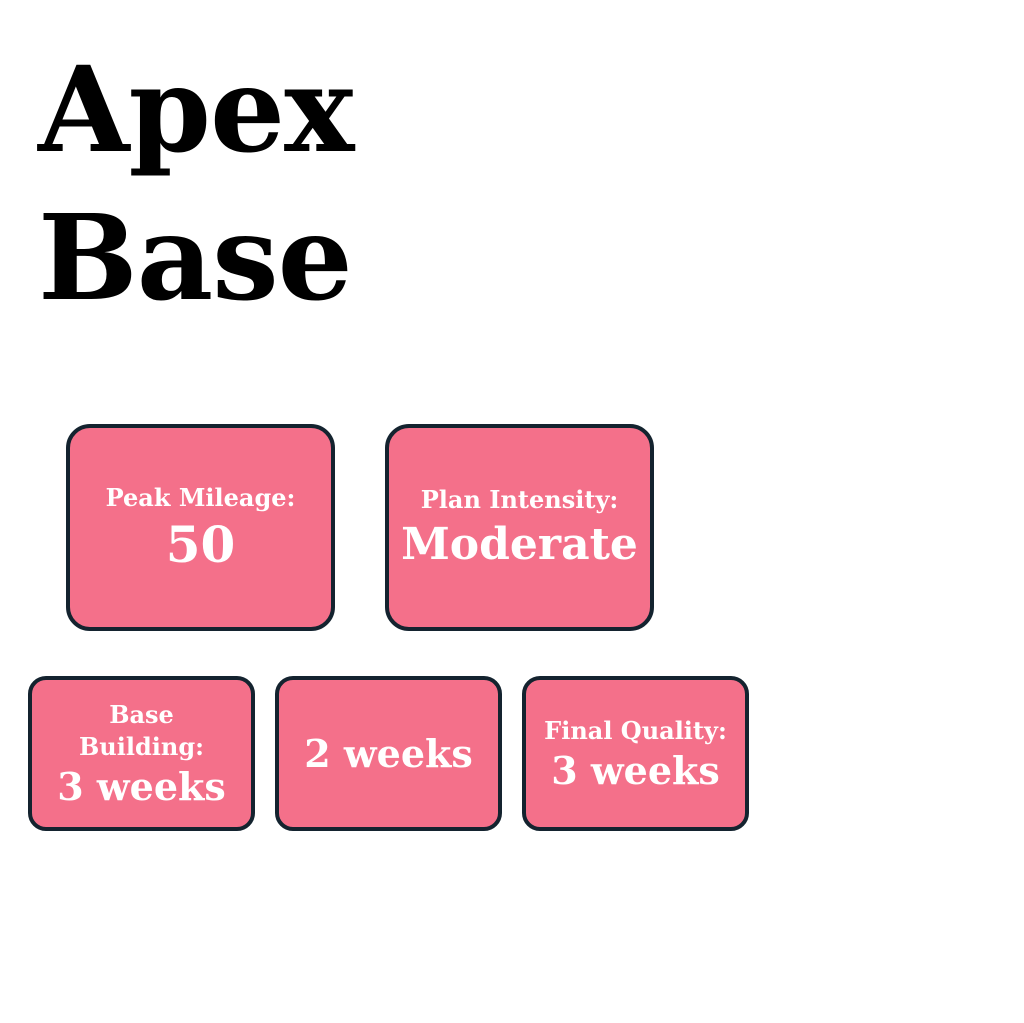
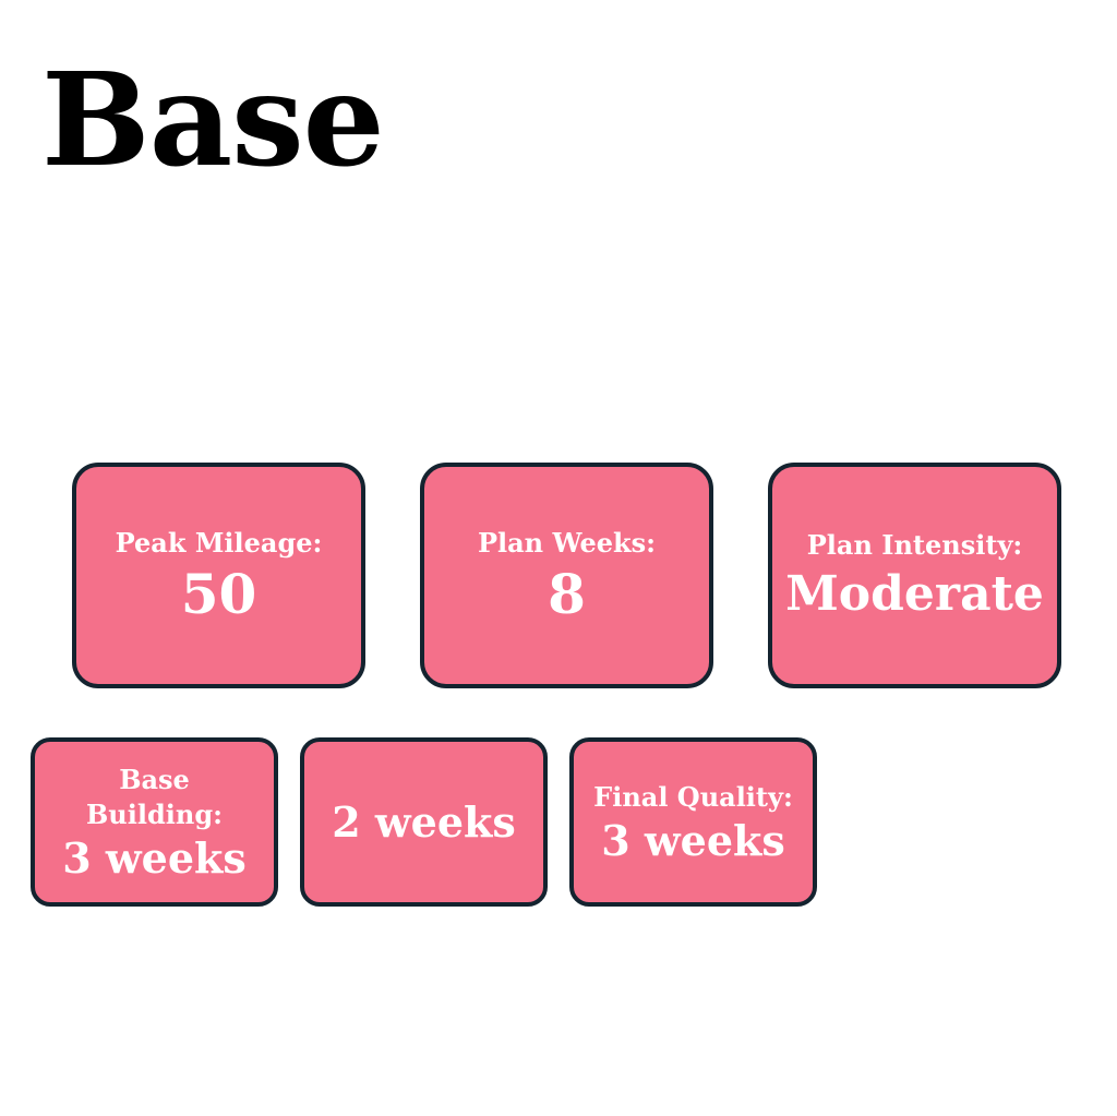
- Apex
  Base
  Peak Mileage:
  50
+ Plan Weeks:
+ 8
  Plan Intensity:
  Moderate
  Base Building:
  3 weeks
  2 weeks
  Final Quality:
  3 weeks
